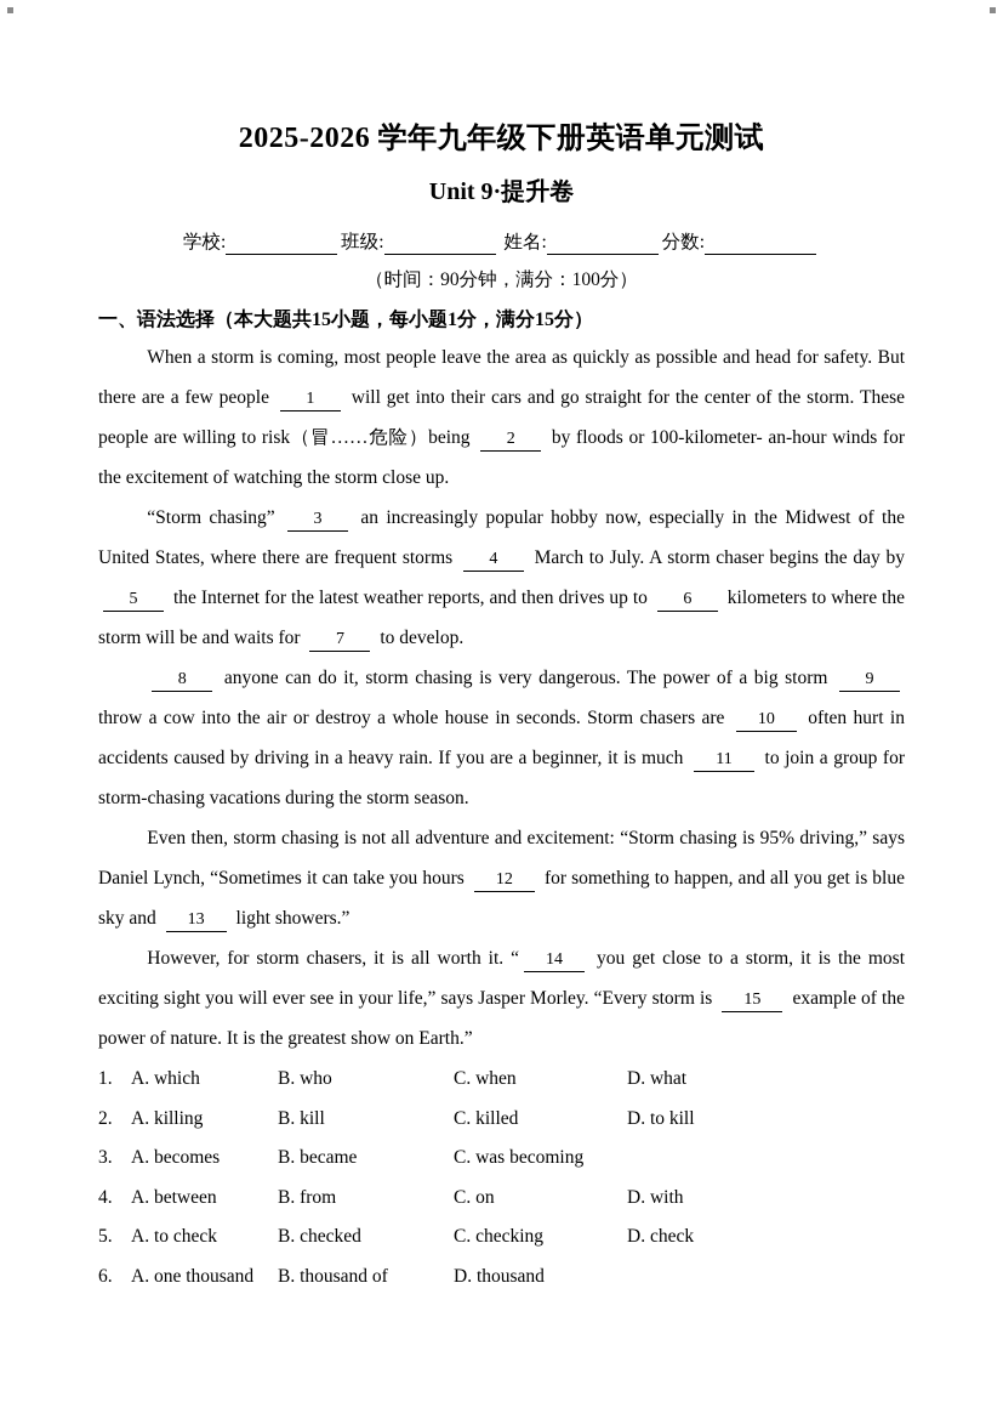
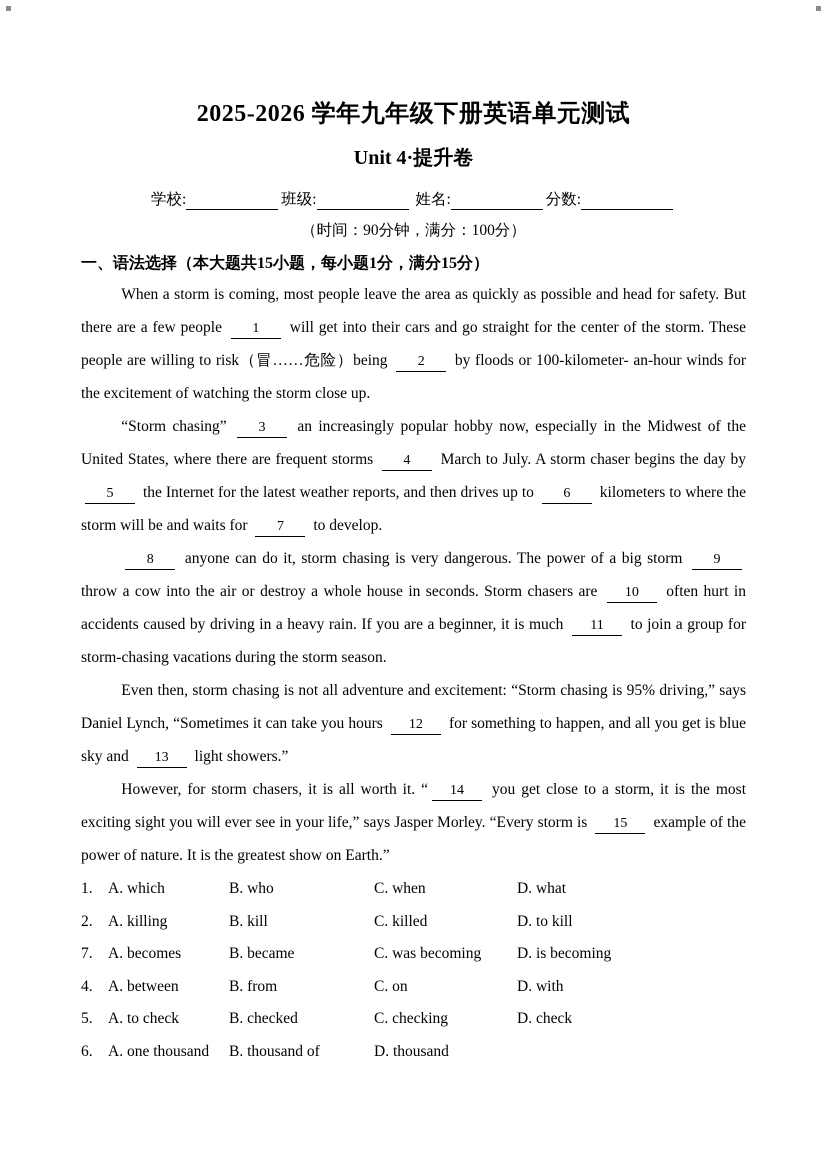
  2025-2026 学年九年级下册英语单元测试
- Unit 9·提升卷
+ Unit 4·提升卷
  学校: 班级: 姓名: 分数:
  （时间：90分钟，满分：100分）
  一、语法选择（本大题共15小题，每小题1分，满分15分）
  When a storm is coming, most people leave the area as quickly as possible and head for safety. But there are a few people 1 will get into their cars and go straight for the center of the storm. These people are willing to risk（冒……危险）being 2 by floods or 100-kilometer- an-hour winds for the excitement of watching the storm close up.
  “Storm chasing” 3 an increasingly popular hobby now, especially in the Midwest of the United States, where there are frequent storms 4 March to July. A storm chaser begins the day by 5 the Internet for the latest weather reports, and then drives up to 6 kilometers to where the storm will be and waits for 7 to develop.
  8 anyone can do it, storm chasing is very dangerous. The power of a big storm 9 throw a cow into the air or destroy a whole house in seconds. Storm chasers are 10 often hurt in accidents caused by driving in a heavy rain. If you are a beginner, it is much 11 to join a group for storm-chasing vacations during the storm season.
  Even then, storm chasing is not all adventure and excitement: “Storm chasing is 95% driving,” says Daniel Lynch, “Sometimes it can take you hours 12 for something to happen, and all you get is blue sky and 13 light showers.”
  However, for storm chasers, it is all worth it. “ 14 you get close to a storm, it is the most exciting sight you will ever see in your life,” says Jasper Morley. “Every storm is 15 example of the power of nature. It is the greatest show on Earth.”
  1.
  A. which
  B. who
  C. when
  D. what
  2.
  A. killing
  B. kill
  C. killed
  D. to kill
- 3.
+ 7.
  A. becomes
  B. became
  C. was becoming
+ D. is becoming
  4.
  A. between
  B. from
  C. on
  D. with
  5.
  A. to check
  B. checked
  C. checking
  D. check
  6.
  A. one thousand
  B. thousand of
  D. thousand
